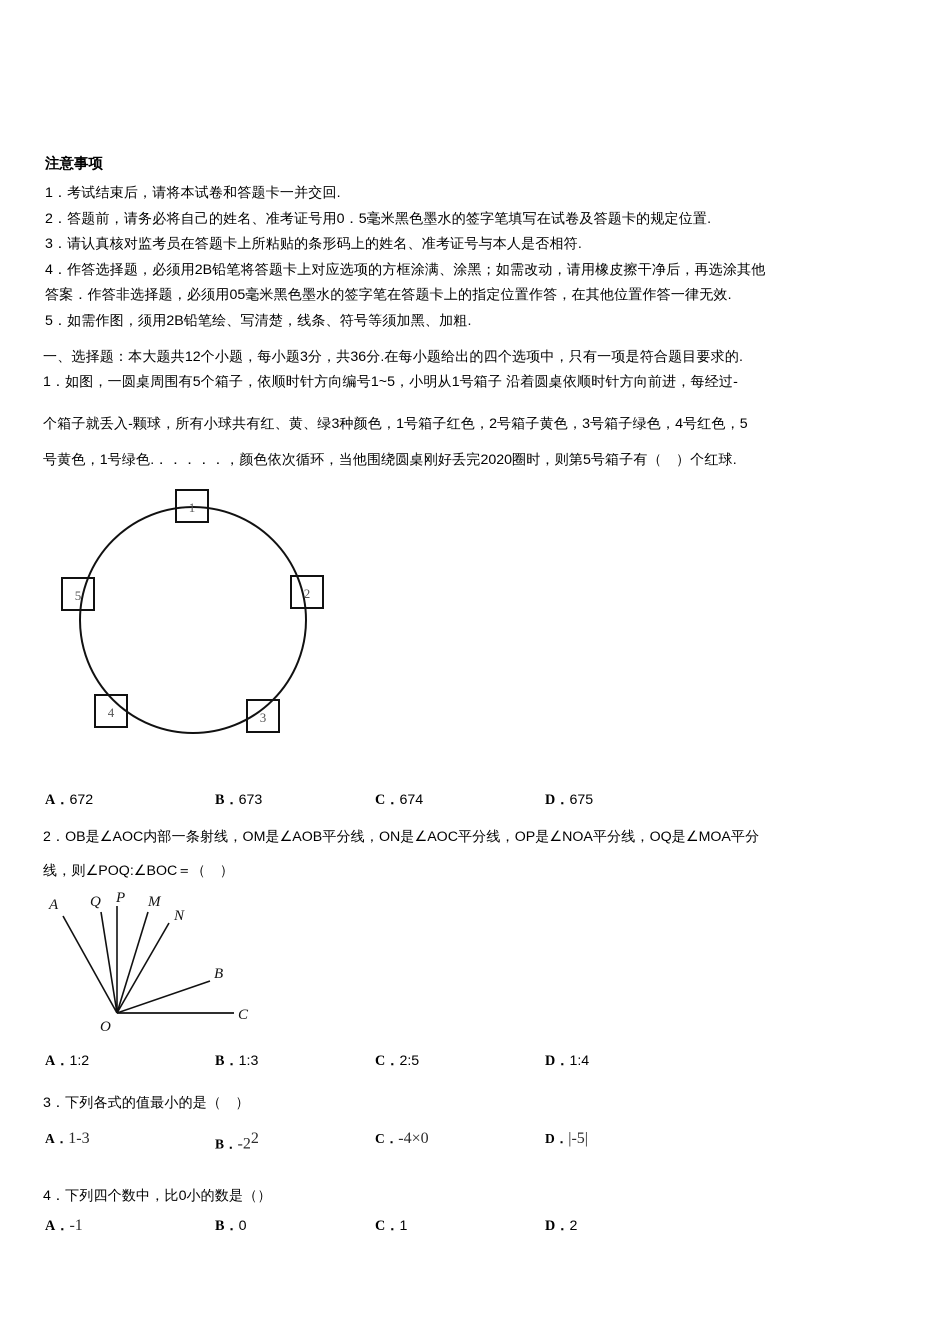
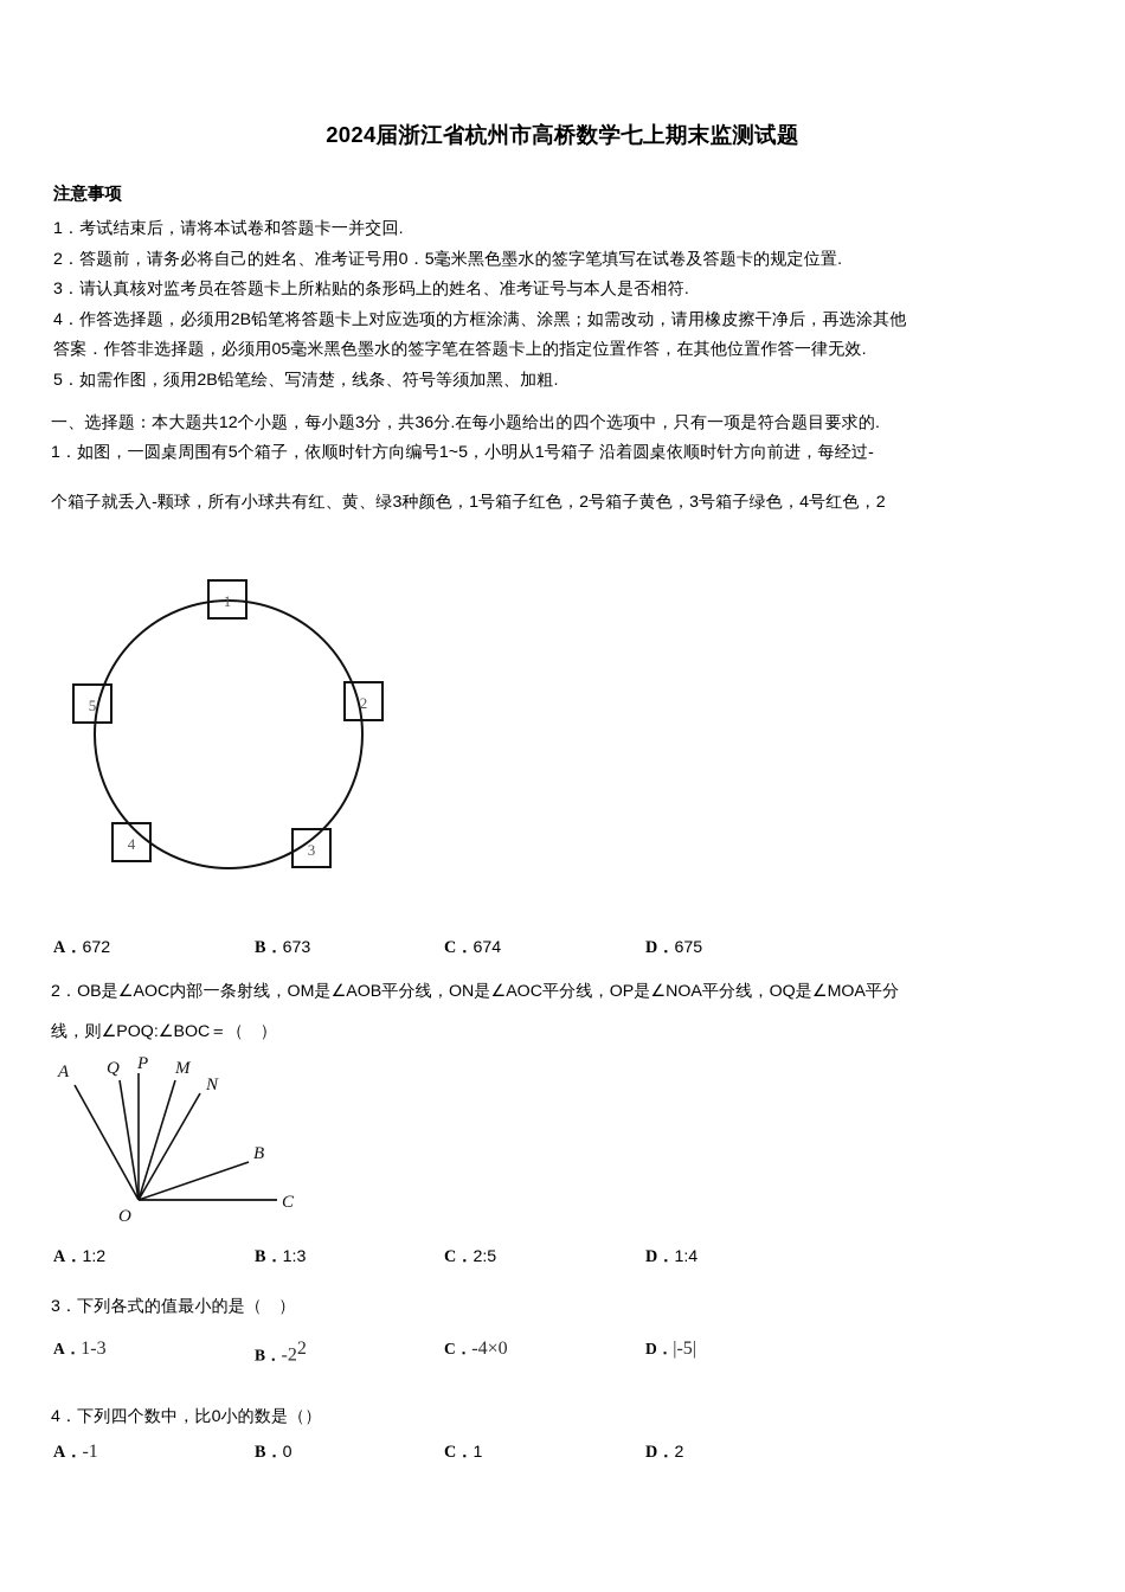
+ 2024届浙江省杭州市高桥数学七上期末监测试题
  注意事项
  1．考试结束后，请将本试卷和答题卡一并交回.
  2．答题前，请务必将自己的姓名、准考证号用0．5毫米黑色墨水的签字笔填写在试卷及答题卡的规定位置.
  3．请认真核对监考员在答题卡上所粘贴的条形码上的姓名、准考证号与本人是否相符.
  4．作答选择题，必须用2B铅笔将答题卡上对应选项的方框涂满、涂黑；如需改动，请用橡皮擦干净后，再选涂其他
  答案．作答非选择题，必须用05毫米黑色墨水的签字笔在答题卡上的指定位置作答，在其他位置作答一律无效.
  5．如需作图，须用2B铅笔绘、写清楚，线条、符号等须加黑、加粗.
  一、选择题：本大题共12个小题，每小题3分，共36分.在每小题给出的四个选项中，只有一项是符合题目要求的.
  1．如图，一圆桌周围有5个箱子，依顺时针方向编号1~5，小明从1号箱子 沿着圆桌依顺时针方向前进，每经过-
- 个箱子就丢入-颗球，所有小球共有红、黄、绿3种颜色，1号箱子红色，2号箱子黄色，3号箱子绿色，4号红色，5
+ 个箱子就丢入-颗球，所有小球共有红、黄、绿3种颜色，1号箱子红色，2号箱子黄色，3号箱子绿色，4号红色，2
- 号黄色，1号绿色.．．．．．，颜色依次循环，当他围绕圆桌刚好丢完2020圈时，则第5号箱子有（ ）个红球.
  1
  2
  3
  4
  5
  A．672
  B．673
  C．674
  D．675
  2．OB是∠AOC内部一条射线，OM是∠AOB平分线，ON是∠AOC平分线，OP是∠NOA平分线，OQ是∠MOA平分
  线，则∠POQ:∠BOC＝（ ）
  A
  Q
  P
  M
  N
  B
  C
  O
  A．1:2
  B．1:3
  C．2:5
  D．1:4
  3．下列各式的值最小的是（ ）
  A．1-3
  B．-22
  C．-4×0
  D．|-5|
  4．下列四个数中，比0小的数是（）
  A．-1
  B．0
  C．1
  D．2
